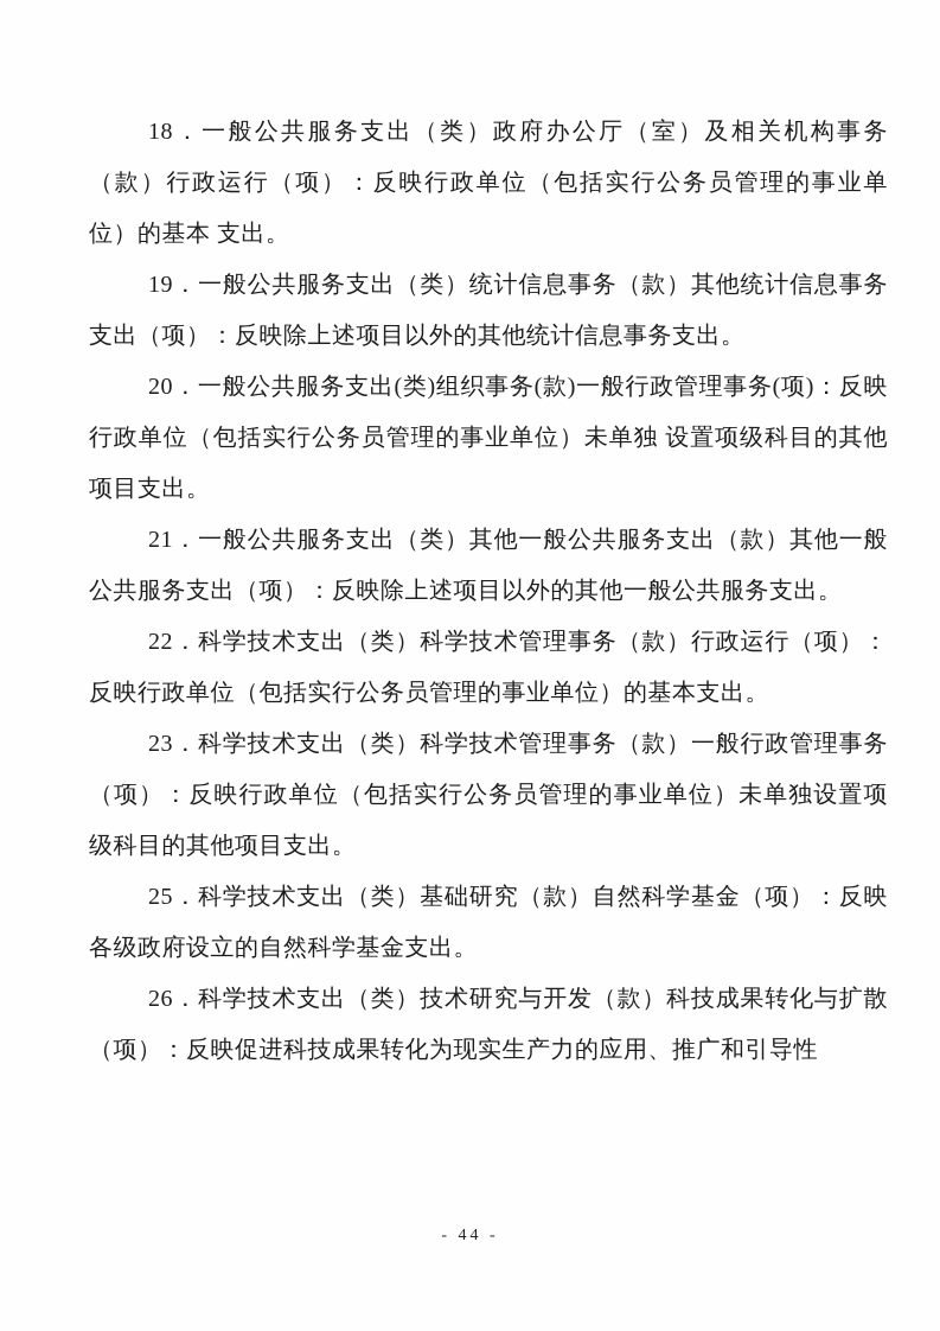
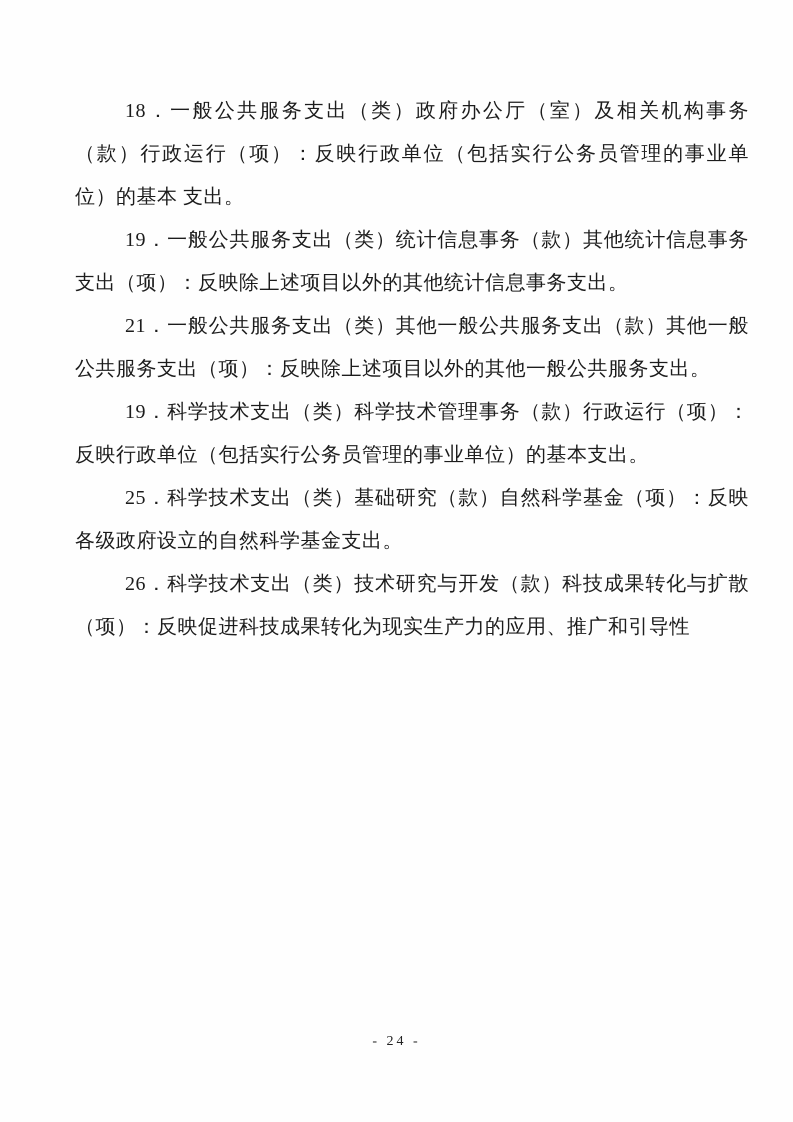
  18．一般公共服务支出（类）政府办公厅（室）及相关机构事务（款）行政运行（项）：反映行政单位（包括实行公务员管理的事业单位）的基本 支出。
  19．一般公共服务支出（类）统计信息事务（款）其他统计信息事务支出（项）：反映除上述项目以外的其他统计信息事务支出。
- 20．一般公共服务支出(类)组织事务(款)一般行政管理事务(项)：反映行政单位（包括实行公务员管理的事业单位）未单独 设置项级科目的其他项目支出。
  21．一般公共服务支出（类）其他一般公共服务支出（款）其他一般公共服务支出（项）：反映除上述项目以外的其他一般公共服务支出。
- 22．科学技术支出（类）科学技术管理事务（款）行政运行（项）：反映行政单位（包括实行公务员管理的事业单位）的基本支出。
+ 19．科学技术支出（类）科学技术管理事务（款）行政运行（项）：反映行政单位（包括实行公务员管理的事业单位）的基本支出。
- 23．科学技术支出（类）科学技术管理事务（款）一般行政管理事务（项）：反映行政单位（包括实行公务员管理的事业单位）未单独设置项级科目的其他项目支出。
  25．科学技术支出（类）基础研究（款）自然科学基金（项）：反映各级政府设立的自然科学基金支出。
  26．科学技术支出（类）技术研究与开发（款）科技成果转化与扩散（项）：反映促进科技成果转化为现实生产力的应用、推广和引导性
- - 44 -
+ - 24 -
